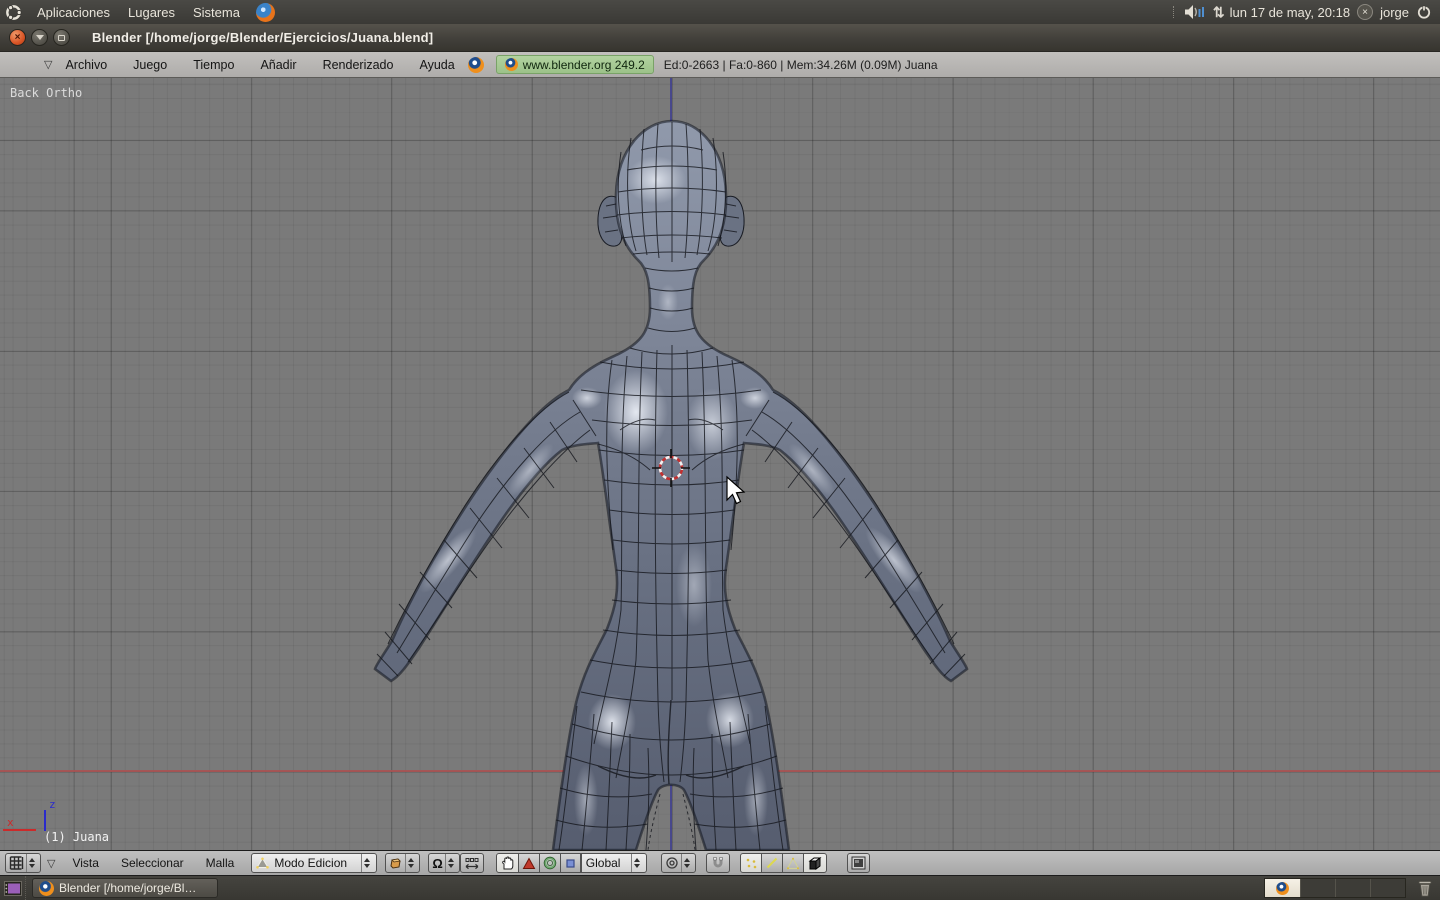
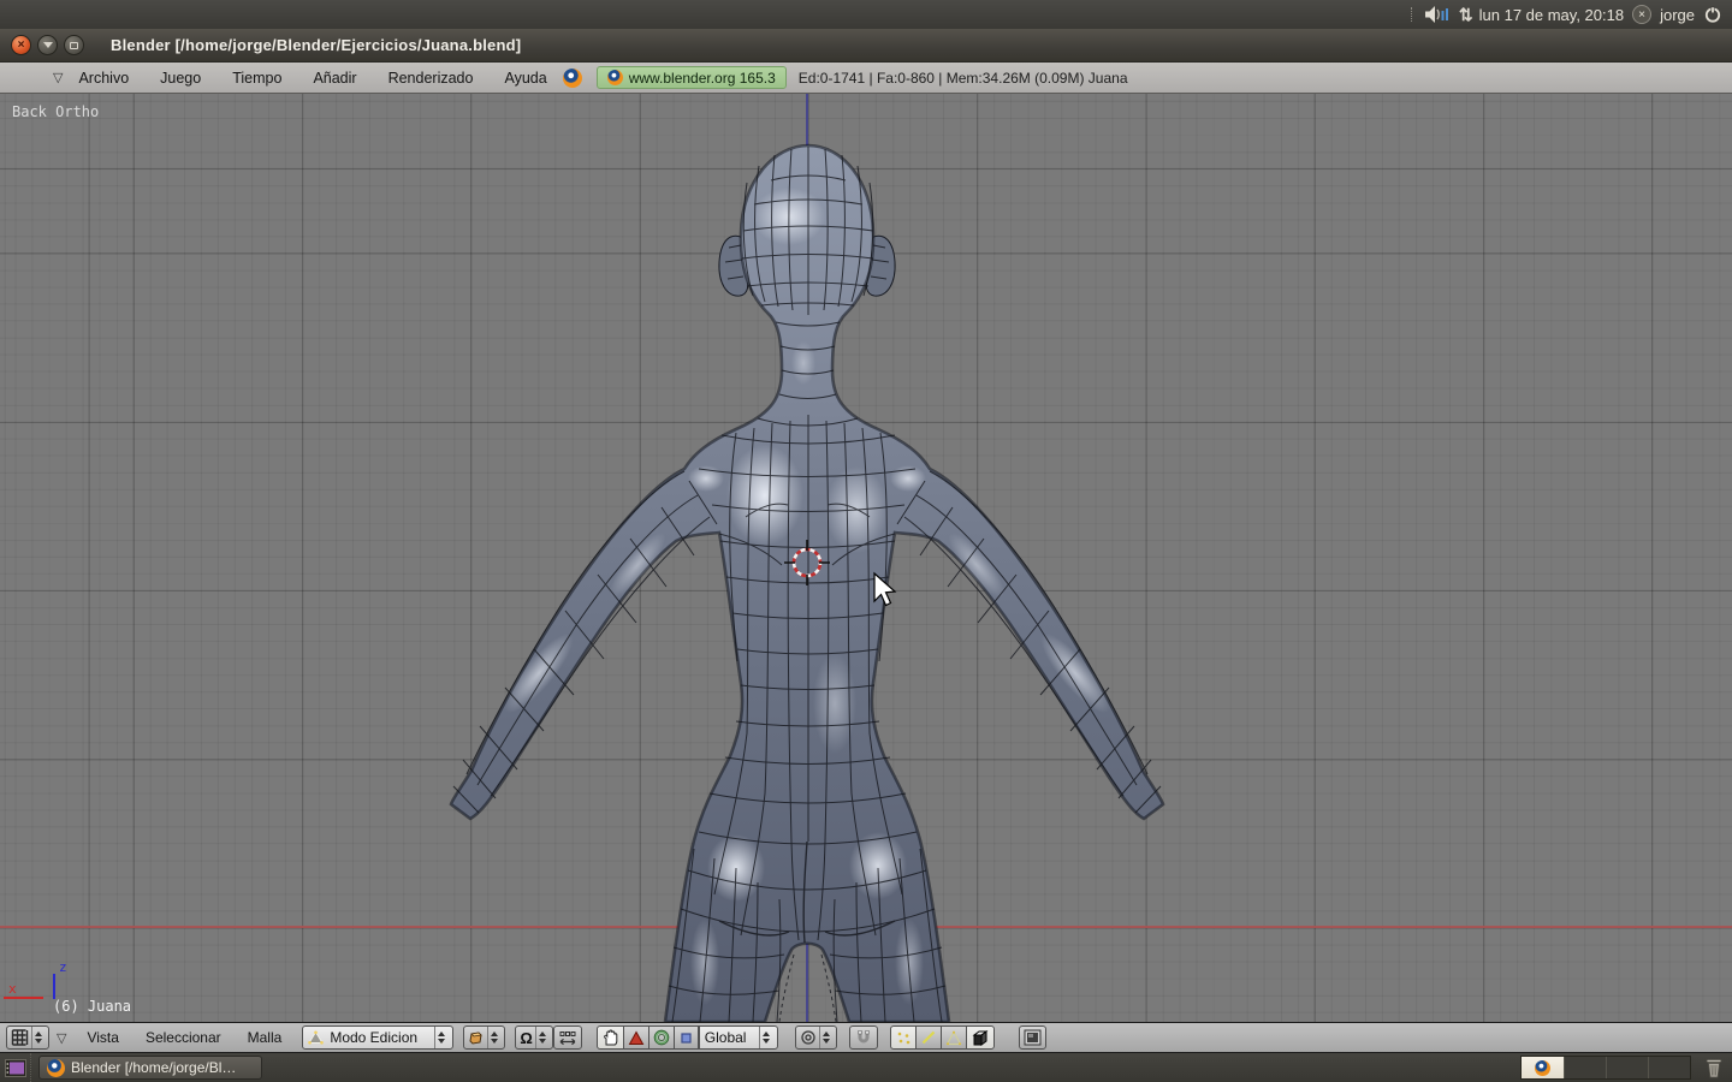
- Aplicaciones
- Lugares
- Sistema
  ⇅
  lun 17 de may, 20:18
  ×
  jorge
  ×
  Blender [/home/jorge/Blender/Ejercicios/Juana.blend]
  ▽
  Archivo
  Juego
  Tiempo
  Añadir
  Renderizado
  Ayuda
- www.blender.org 249.2
+ www.blender.org 165.3
- Ed:0-2663 | Fa:0-860 | Mem:34.26M (0.09M) Juana
+ Ed:0-1741 | Fa:0-860 | Mem:34.26M (0.09M) Juana
  Back Ortho
  x
  z
- (1) Juana
+ (6) Juana
  ▽
  Vista
  Seleccionar
  Malla
  Modo Edicion
  Ω
  Global
  Blender [/home/jorge/Bl…
